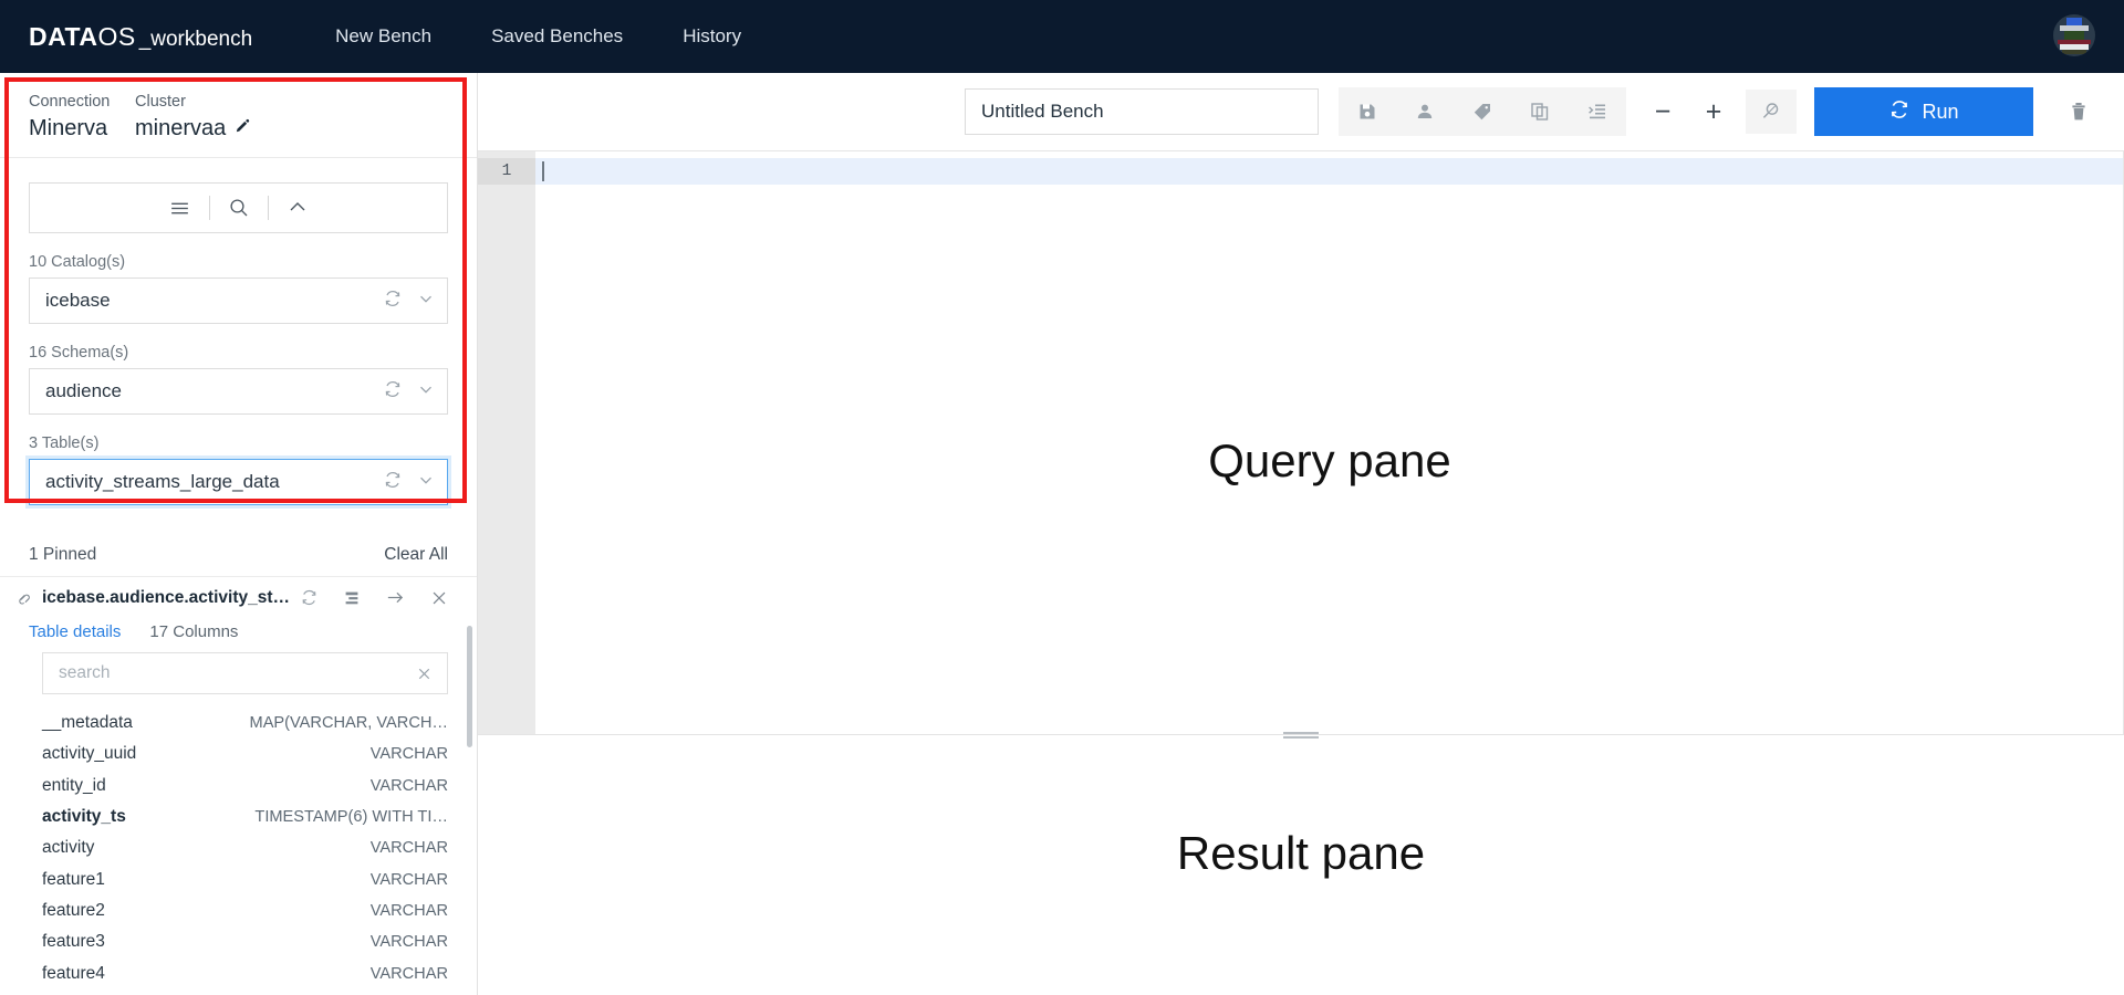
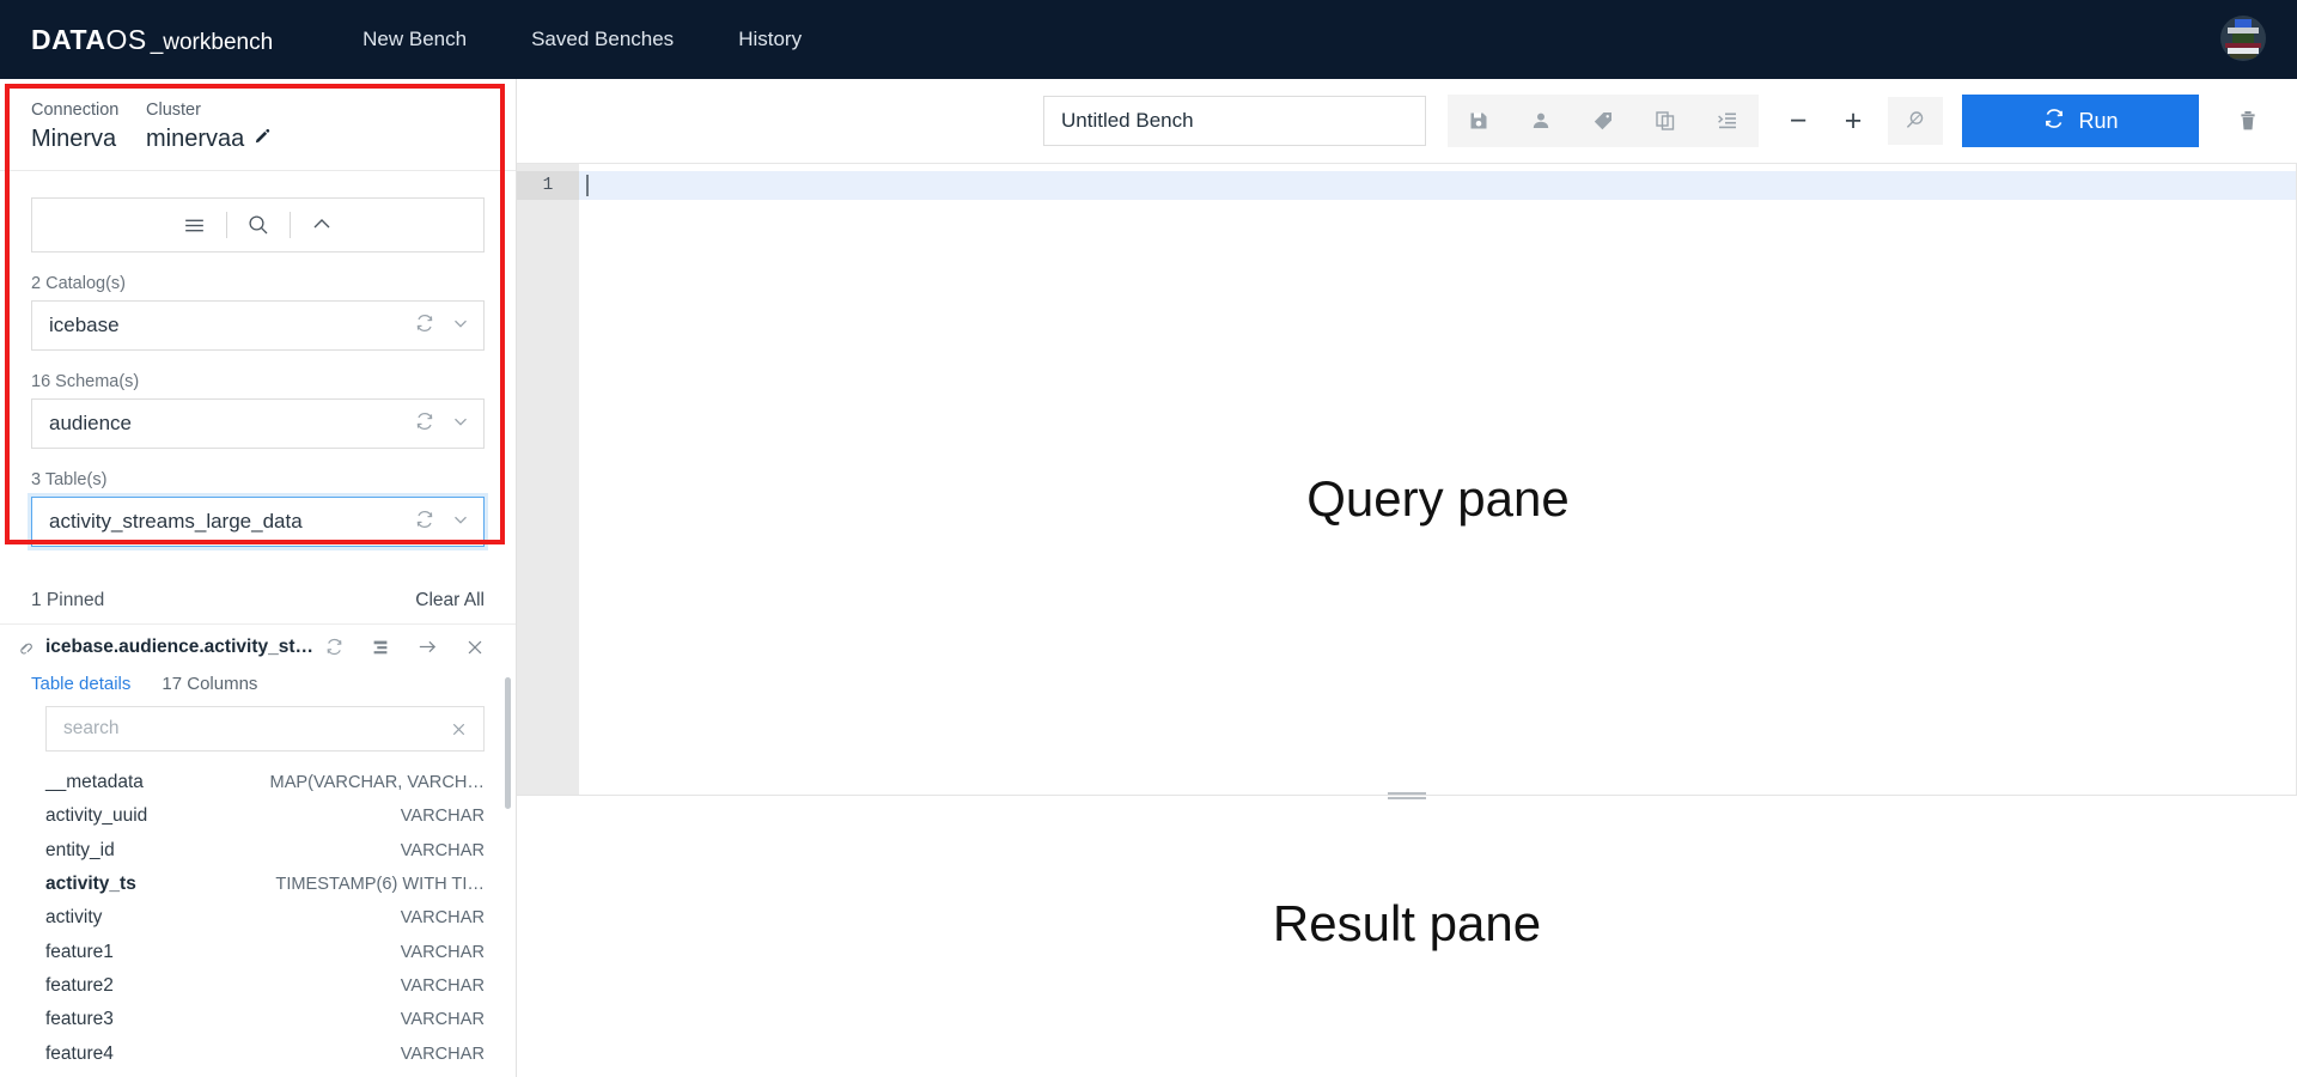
  DATA
  OS
  _workbench
  New Bench
  Saved Benches
  History
  Connection
  Minerva
  Cluster
  minervaa
- 10 Catalog(s)
+ 2 Catalog(s)
  icebase
  16 Schema(s)
  audience
  3 Table(s)
  activity_streams_large_data
  1 Pinned
  Clear All
  icebase.audience.activity_st…
  Table details
  17 Columns
  search
  __metadata
  MAP(VARCHAR, VARCH…
  activity_uuid
  VARCHAR
  entity_id
  VARCHAR
  activity_ts
  TIMESTAMP(6) WITH TI…
  activity
  VARCHAR
  feature1
  VARCHAR
  feature2
  VARCHAR
  feature3
  VARCHAR
  feature4
  VARCHAR
  Untitled Bench
  −
  +
  Run
  1
  Query pane
  Result pane
